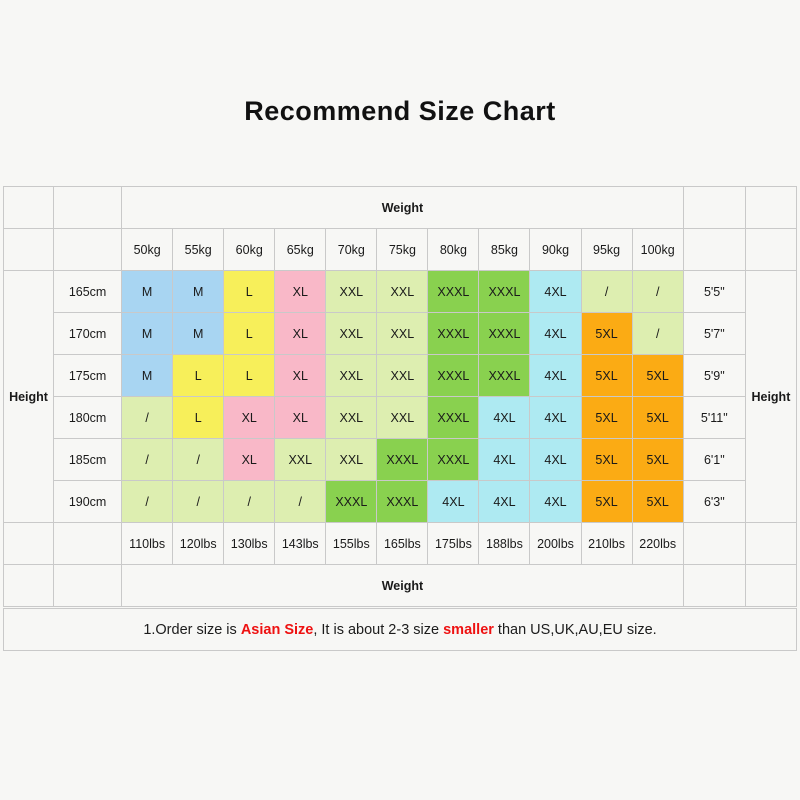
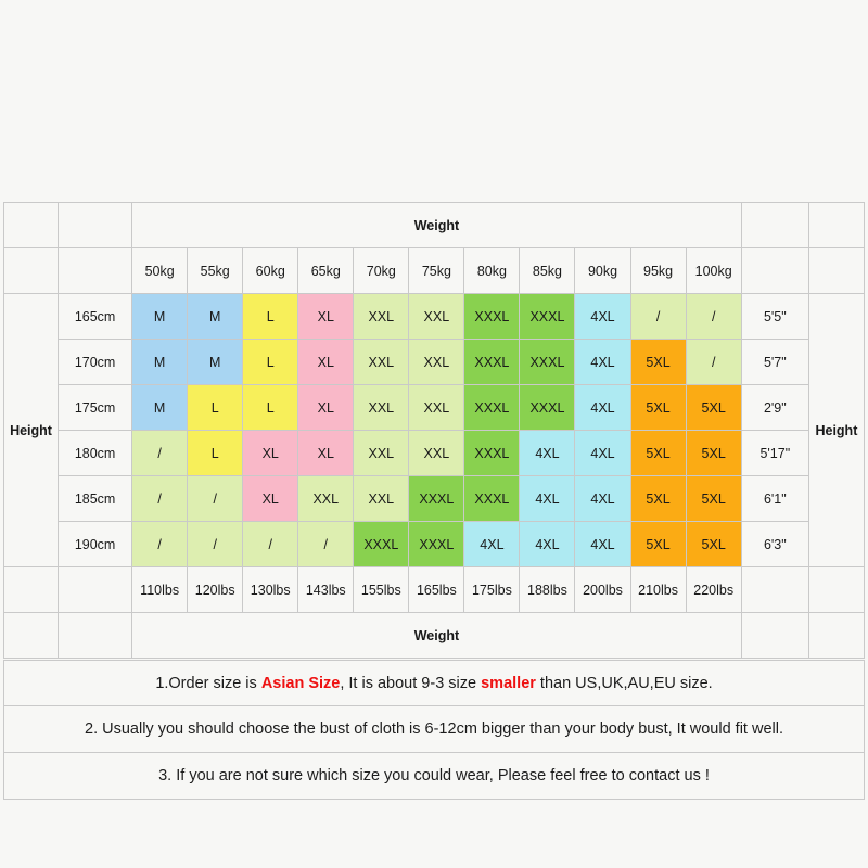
- Recommend Size Chart
  		Weight
  		50kg	55kg	60kg	65kg	70kg	75kg	80kg	85kg	90kg	95kg	100kg
  Height	165cm	M	M	L	XL	XXL	XXL	XXXL	XXXL	4XL	/	/	5'5"	Height
  170cm	M	M	L	XL	XXL	XXL	XXXL	XXXL	4XL	5XL	/	5'7"
- 175cm	M	L	L	XL	XXL	XXL	XXXL	XXXL	4XL	5XL	5XL	5'9"
+ 175cm	M	L	L	XL	XXL	XXL	XXXL	XXXL	4XL	5XL	5XL	2'9"
- 180cm	/	L	XL	XL	XXL	XXL	XXXL	4XL	4XL	5XL	5XL	5'11"
+ 180cm	/	L	XL	XL	XXL	XXL	XXXL	4XL	4XL	5XL	5XL	5'17"
  185cm	/	/	XL	XXL	XXL	XXXL	XXXL	4XL	4XL	5XL	5XL	6'1"
  190cm	/	/	/	/	XXXL	XXXL	4XL	4XL	4XL	5XL	5XL	6'3"
  		110lbs	120lbs	130lbs	143lbs	155lbs	165lbs	175lbs	188lbs	200lbs	210lbs	220lbs
  		Weight
- 1.Order size is Asian Size, It is about 2-3 size smaller than US,UK,AU,EU size.
+ 1.Order size is Asian Size, It is about 9-3 size smaller than US,UK,AU,EU size.
+ 2. Usually you should choose the bust of cloth is 6-12cm bigger than your body bust, It would fit well.
+ 3. If you are not sure which size you could wear, Please feel free to contact us !
